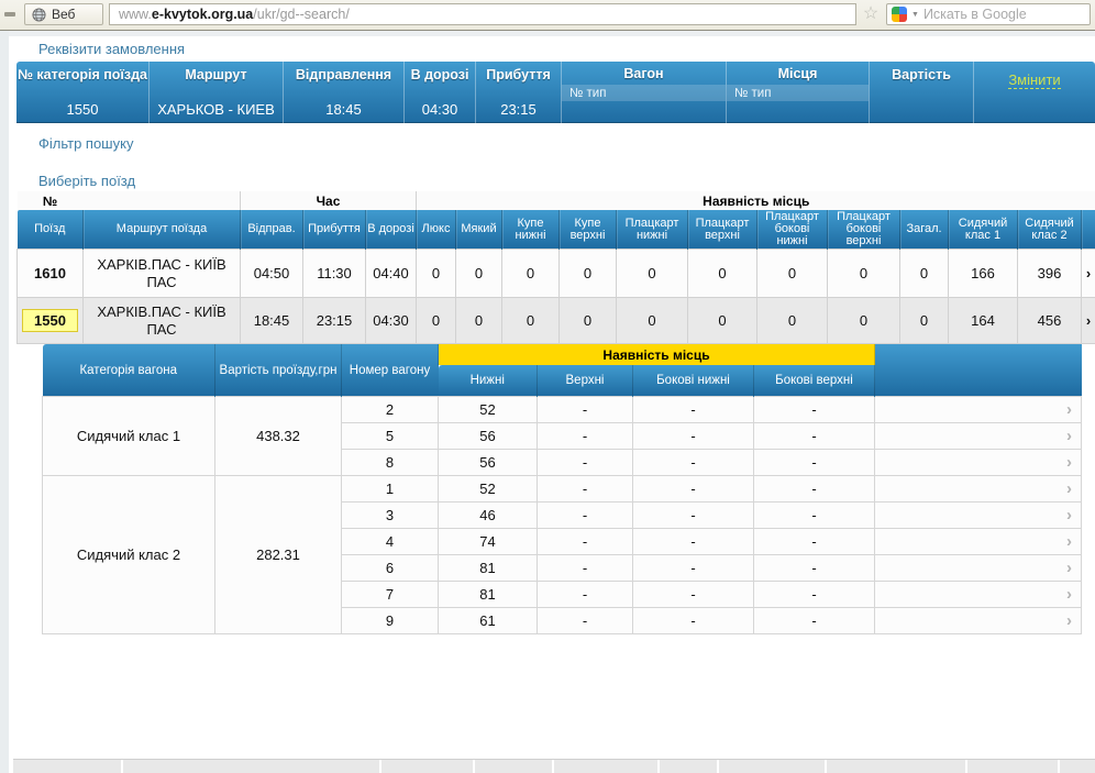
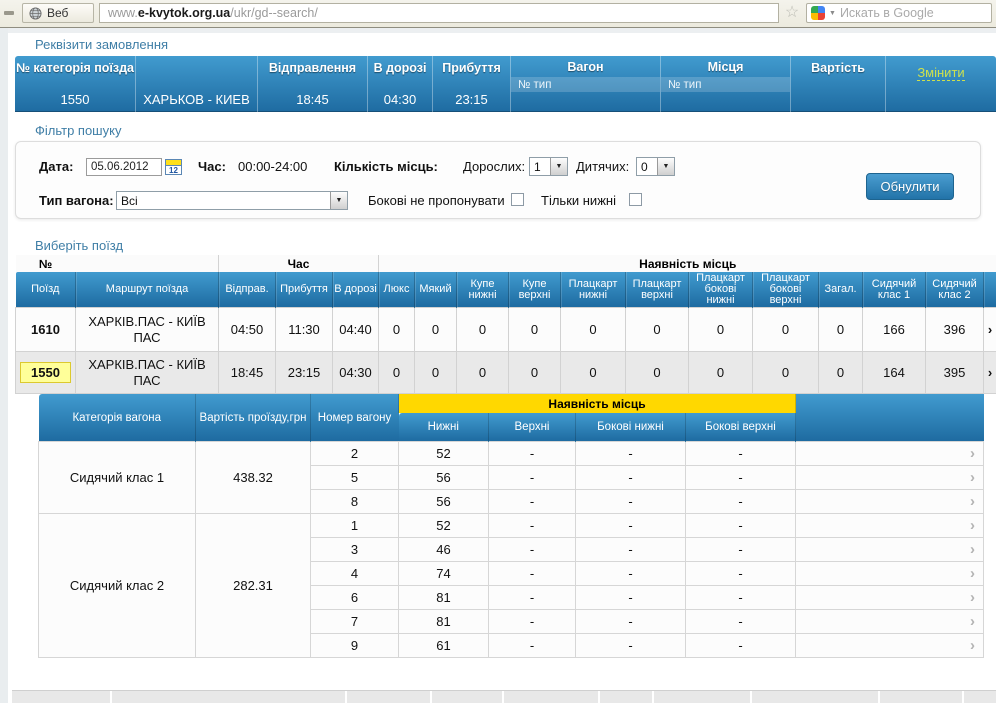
  Веб
  www.
  e-kvytok.org.ua
  /ukr/gd--search/
  ☆
  Искать в Google
  Реквізити замовлення
  № категорія поїзда
  1550
- Маршрут
  ХАРЬКОВ - КИЕВ
  Відправлення
  18:45
  В дорозі
  04:30
  Прибуття
  23:15
  Вагон
  № тип
  Місця
  № тип
  Вартість
  Змінити
  Фільтр пошуку
+ Дата:
+ 05.06.2012
+ 12
+ Час:
+ 00:00-24:00
+ Кількість місць:
+ Дорослих:
+ 1
+ Дитячих:
+ 0
+ Тип вагона:
+ Всі
+ Бокові не пропонувати
+ Тільки нижні
+ Обнулити
  Виберіть поїзд
  №		Час	Наявність місць
  Поїзд	Маршрут поїзда	Відправ.	Прибуття	В дорозі	Люкс	Мякий	Купе нижні	Купе верхні	Плацкарт нижні	Плацкарт верхні	Плацкарт бокові нижні	Плацкарт бокові верхні	Загал.	Сидячий клас 1	Сидячий клас 2
  1610	ХАРКІВ.ПАС - КИЇВ ПАС	04:50	11:30	04:40	0	0	0	0	0	0	0	0	0	166	396	›
- 1550	ХАРКІВ.ПАС - КИЇВ ПАС	18:45	23:15	04:30	0	0	0	0	0	0	0	0	0	164	456	›
+ 1550	ХАРКІВ.ПАС - КИЇВ ПАС	18:45	23:15	04:30	0	0	0	0	0	0	0	0	0	164	395	›
  Категорія вагона	Вартість проїзду,грн	Номер вагону	Наявність місць
  Нижні	Верхні	Бокові нижні	Бокові верхні
  Сидячий клас 1	438.32	2	52	-	-	-	›
  5	56	-	-	-	›
  8	56	-	-	-	›
  Сидячий клас 2	282.31	1	52	-	-	-	›
  3	46	-	-	-	›
  4	74	-	-	-	›
  6	81	-	-	-	›
  7	81	-	-	-	›
  9	61	-	-	-	›
